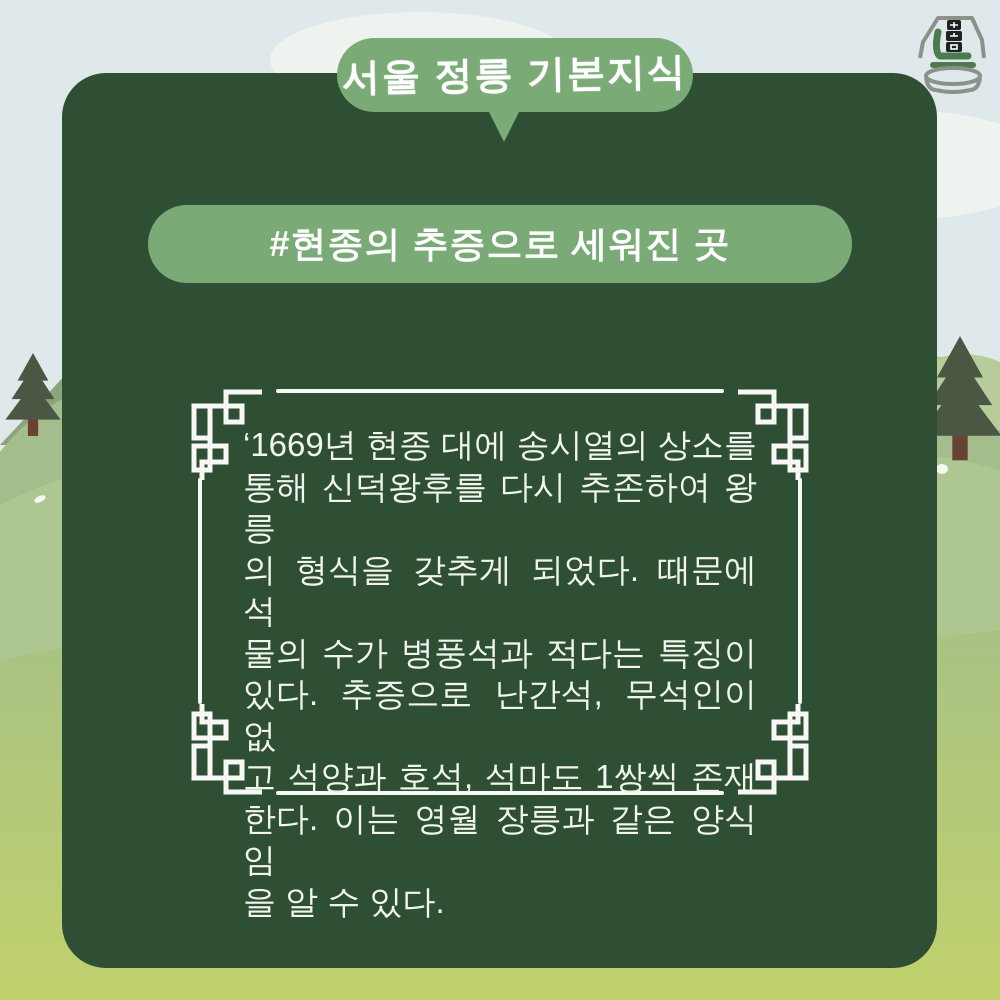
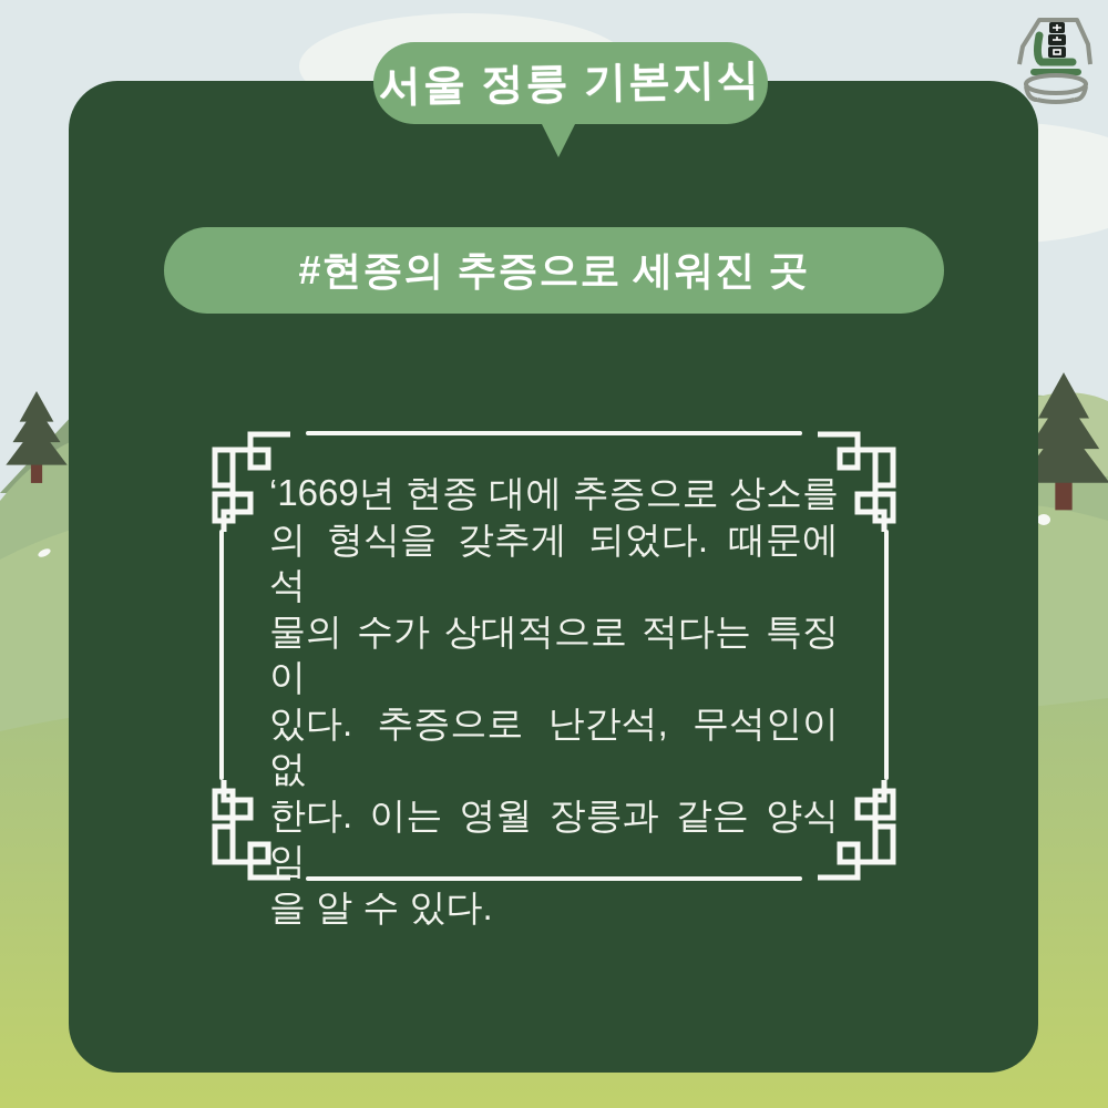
- ‘1669년 현종 대에 송시열의 상소를
+ ‘1669년 현종 대에 추증으로 상소를
- 통해 신덕왕후를 다시 추존하여 왕릉
  의 형식을 갖추게 되었다. 때문에 석
- 물의 수가 병풍석과 적다는 특징이
+ 물의 수가 상대적으로 적다는 특징이
  있다. 추증으로 난간석, 무석인이 없
- 고 석양과 호석, 석마도 1쌍씩 존재
  한다. 이는 영월 장릉과 같은 양식임
  을 알 수 있다.
  #현종의 추증으로 세워진 곳
  서울 정릉 기본지식
